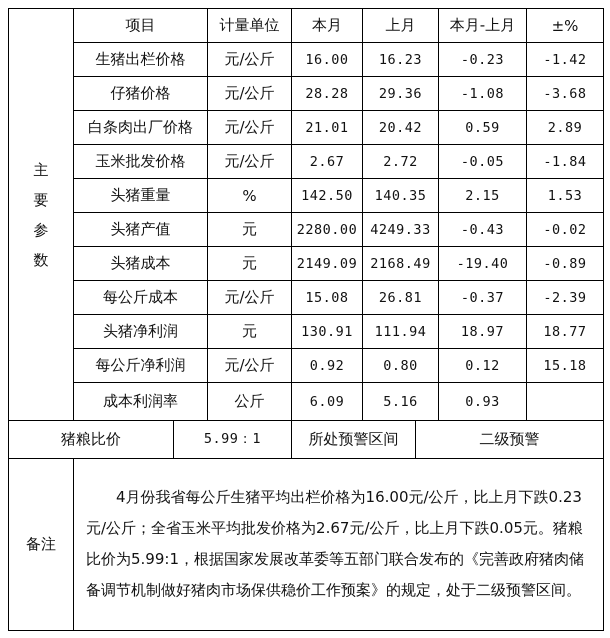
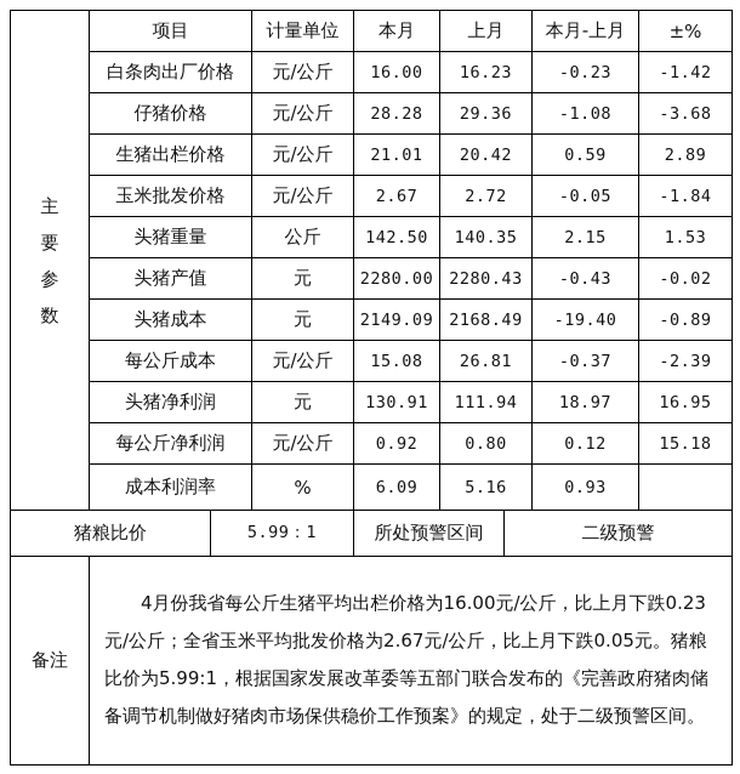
  主 要 参 数	项目	计量单位	本月	上月	本月-上月	±%
- 生猪出栏价格	元/公斤	16.00	16.23	-0.23	-1.42
+ 白条肉出厂价格	元/公斤	16.00	16.23	-0.23	-1.42
  仔猪价格	元/公斤	28.28	29.36	-1.08	-3.68
- 白条肉出厂价格	元/公斤	21.01	20.42	0.59	2.89
+ 生猪出栏价格	元/公斤	21.01	20.42	0.59	2.89
  玉米批发价格	元/公斤	2.67	2.72	-0.05	-1.84
- 头猪重量	%	142.50	140.35	2.15	1.53
+ 头猪重量	公斤	142.50	140.35	2.15	1.53
- 头猪产值	元	2280.00	4249.33	-0.43	-0.02
+ 头猪产值	元	2280.00	2280.43	-0.43	-0.02
  头猪成本	元	2149.09	2168.49	-19.40	-0.89
  每公斤成本	元/公斤	15.08	26.81	-0.37	-2.39
- 头猪净利润	元	130.91	111.94	18.97	18.77
+ 头猪净利润	元	130.91	111.94	18.97	16.95
  每公斤净利润	元/公斤	0.92	0.80	0.12	15.18
- 成本利润率	公斤	6.09	5.16	0.93
+ 成本利润率	%	6.09	5.16	0.93
  猪粮比价	5.99：1	所处预警区间	二级预警
  备注	4月份我省每公斤生猪平均出栏价格为16.00元/公斤，比上月下跌0.23元/公斤；全省玉米平均批发价格为2.67元/公斤，比上月下跌0.05元。猪粮比价为5.99:1，根据国家发展改革委等五部门联合发布的《完善政府猪肉储备调节机制做好猪肉市场保供稳价工作预案》的规定，处于二级预警区间。
